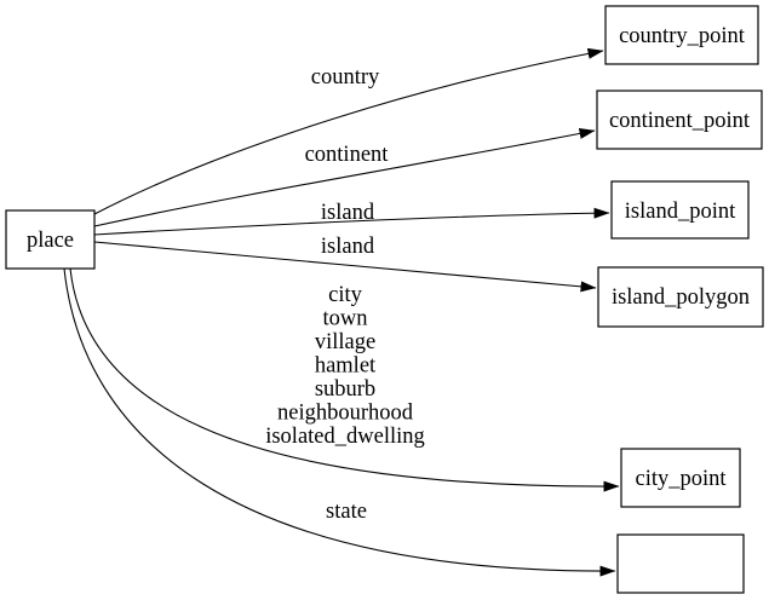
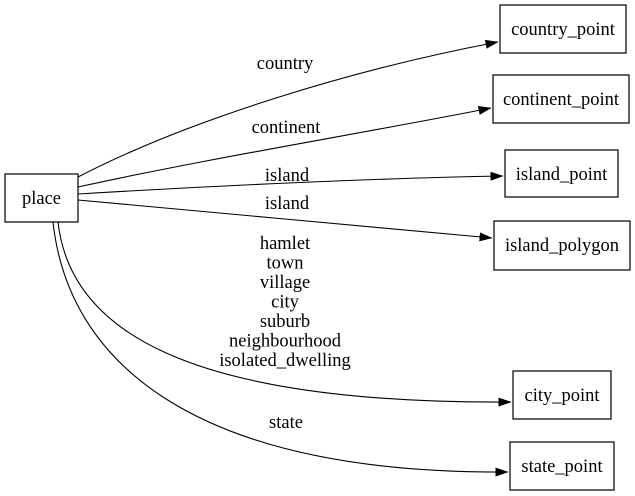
  country
  continent
  island
  island
- city
+ hamlet
  town
  village
- hamlet
+ city
  suburb
  neighbourhood
  isolated_dwelling
  state
  place
  country_point
  continent_point
  island_point
  island_polygon
  city_point
+ state_point
